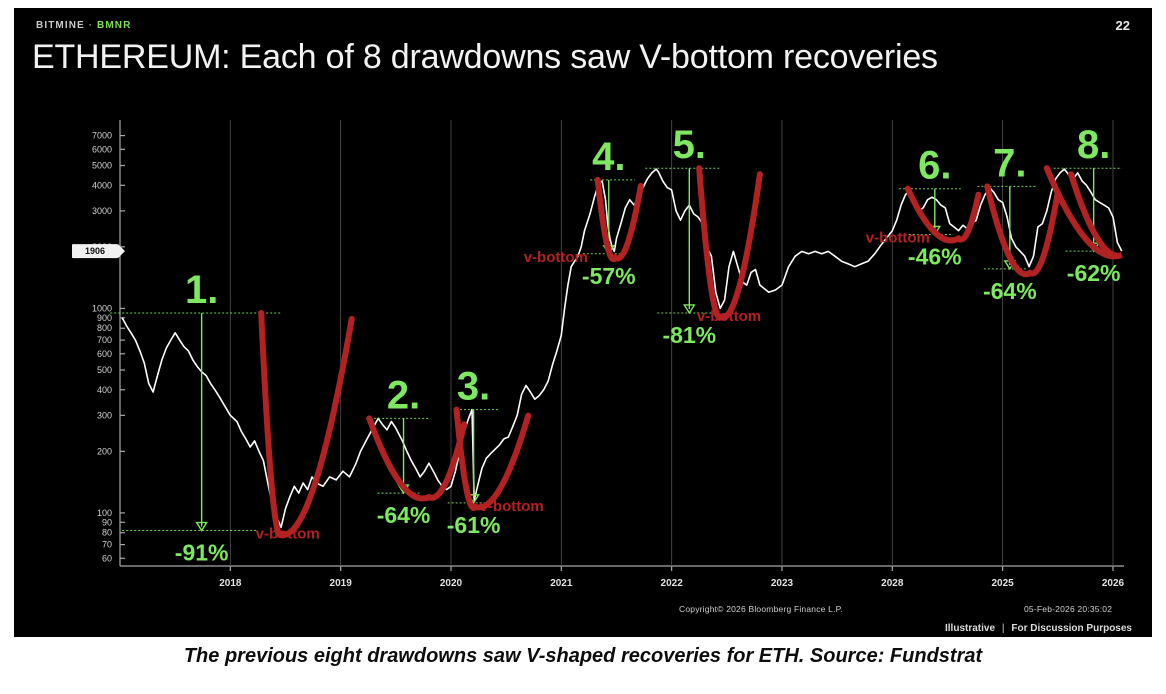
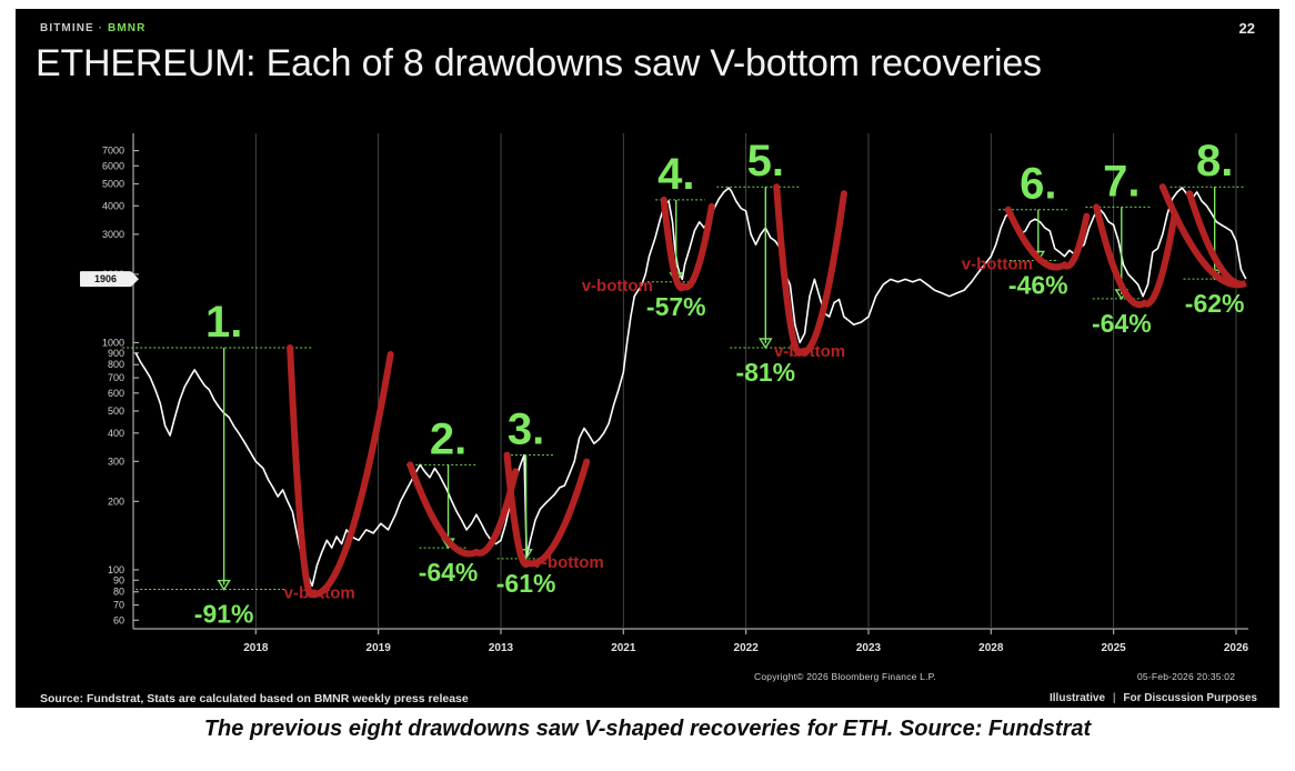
  BITMINE · BMNR
  22
  ETHEREUM: Each of 8 drawdowns saw V-bottom recoveries
  60
  70
  80
  90
  100
  200
  300
  400
  500
  600
  700
  800
  900
  1000
  3000
  4000
  5000
  6000
  7000
  2018
  2019
- 2020
+ 2013
  2021
  2022
  2023
  2028
  2025
  2026
  1.
  -91%
  v-bottom
  2.
  -64%
  3.
  -61%
  v-bottom
  4.
  -57%
  v-bottom
  5.
  -81%
  v-bottom
  6.
  -46%
  v-bottom
  7.
  -64%
  8.
  -62%
  1906
  Copyright© 2026 Bloomberg Finance L.P.
  05-Feb-2026 20:35:02
+ Source: Fundstrat, Stats are calculated based on BMNR weekly press release
  Illustrative | For Discussion Purposes
  The previous eight drawdowns saw V-shaped recoveries for ETH. Source: Fundstrat
